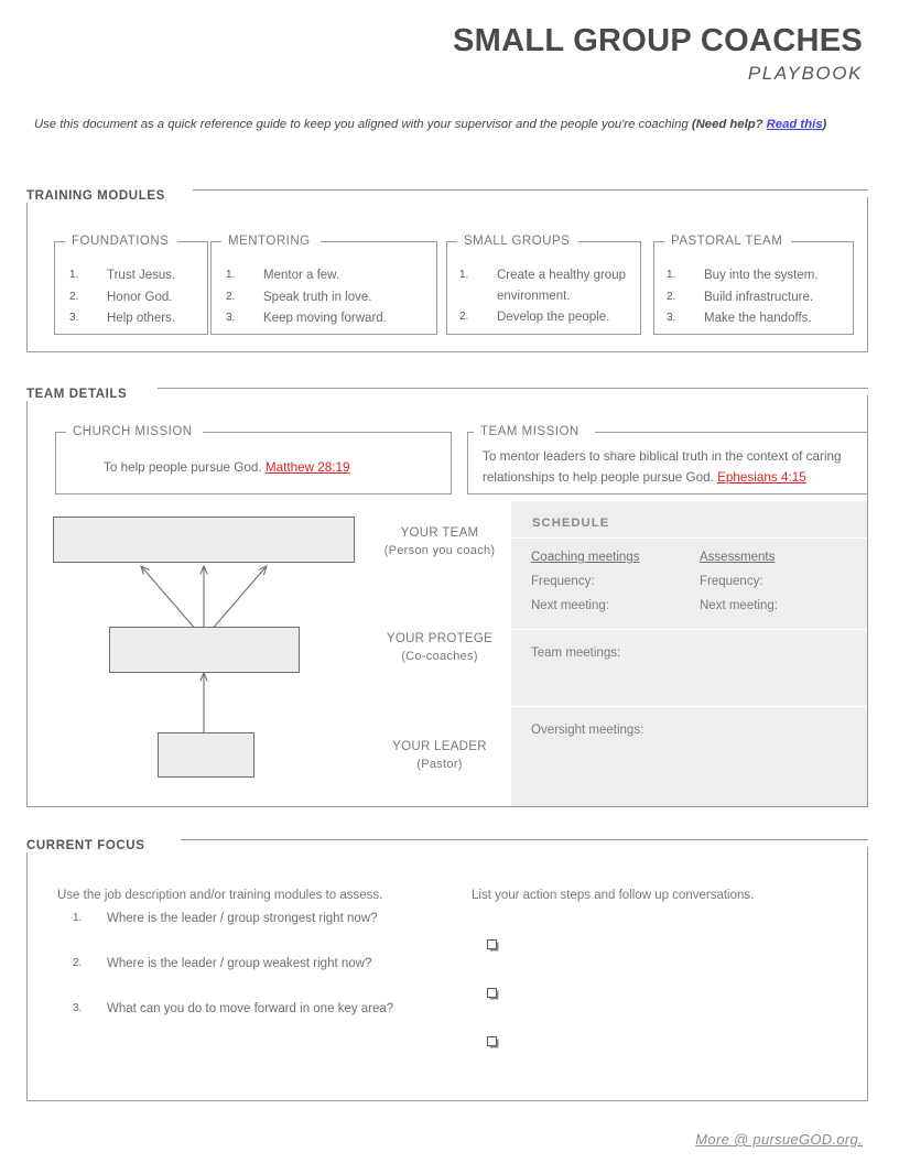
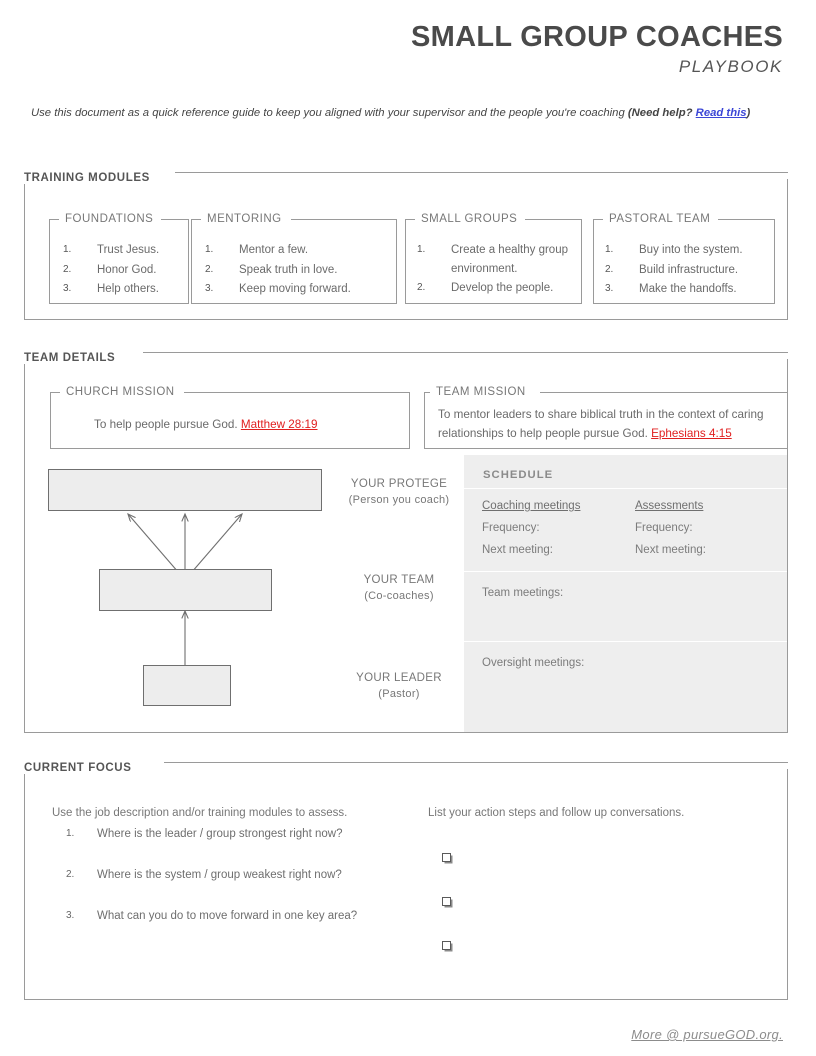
  SMALL GROUP COACHES
  PLAYBOOK
  Use this document as a quick reference guide to keep you aligned with your supervisor and the people you're coaching (Need help? Read this)
  TRAINING MODULES
  FOUNDATIONS
  1.
  Trust Jesus.
  2.
  Honor God.
  3.
  Help others.
  MENTORING
  1.
  Mentor a few.
  2.
  Speak truth in love.
  3.
  Keep moving forward.
  SMALL GROUPS
  1.
  Create a healthy group environment.
  2.
  Develop the people.
  PASTORAL TEAM
  1.
  Buy into the system.
  2.
  Build infrastructure.
  3.
  Make the handoffs.
  TEAM DETAILS
  CHURCH MISSION
  To help people pursue God. Matthew 28:19
  TEAM MISSION
  To mentor leaders to share biblical truth in the context of caring relationships to help people pursue God. Ephesians 4:15
- YOUR TEAM
+ YOUR PROTEGE
  (Person you coach)
- YOUR PROTEGE
+ YOUR TEAM
  (Co-coaches)
  YOUR LEADER
  (Pastor)
  SCHEDULE
  Coaching meetings
  Frequency:
  Next meeting:
  Assessments
  Frequency:
  Next meeting:
  Team meetings:
  Oversight meetings:
  CURRENT FOCUS
  Use the job description and/or training modules to assess.
  1.
  Where is the leader / group strongest right now?
  2.
- Where is the leader / group weakest right now?
+ Where is the system / group weakest right now?
  3.
  What can you do to move forward in one key area?
  List your action steps and follow up conversations.
  More @ pursueGOD.org.
